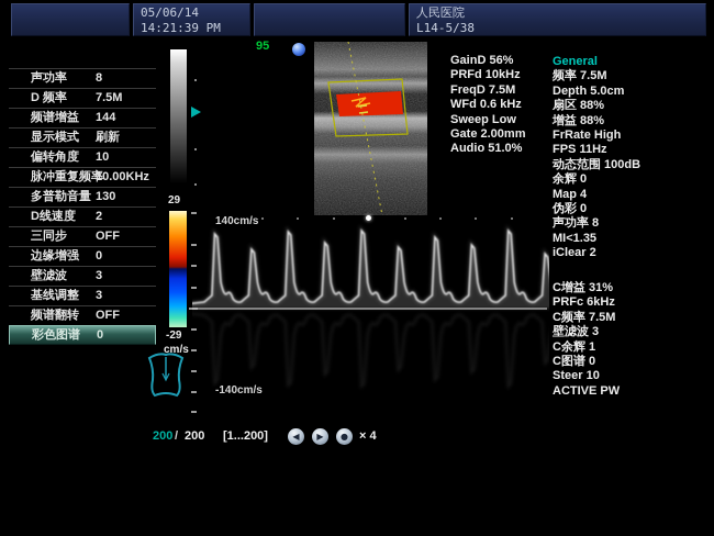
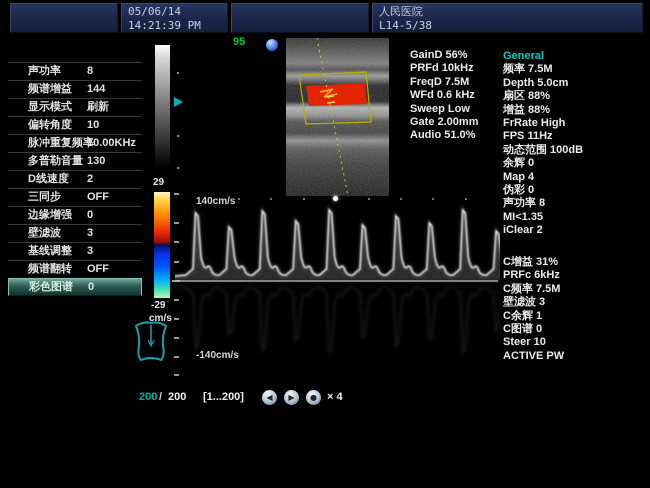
  05/06/14
  14:21:39 PM
  人民医院
  L14-5/38
  声功率
  8
- D 频率
- 7.5M
  频谱增益
  144
  显示模式
  刷新
  偏转角度
  10
  脉冲重复频率
  10.00KHz
  多普勒音量
  130
  D线速度
  2
  三同步
  OFF
  边缘增强
  0
  壁滤波
  3
  基线调整
  3
  频谱翻转
  OFF
  彩色图谱
  0
  29
  -29
  cm/s
  95
  GainD 56%
  PRFd 10kHz
  FreqD 7.5M
  WFd 0.6 kHz
  Sweep Low
  Gate 2.00mm
  Audio 51.0%
  General
  频率 7.5M
  Depth 5.0cm
  扇区 88%
  增益 88%
  FrRate High
  FPS 11Hz
  动态范围 100dB
  余辉 0
  Map 4
  伪彩 0
  声功率 8
  MI<1.35
  iClear 2
  C增益 31%
  PRFc 6kHz
  C频率 7.5M
  壁滤波 3
  C余辉 1
  C图谱 0
  Steer 10
  ACTIVE PW
  140cm/s
  -140cm/s
  200
  /
  200
  [1...200]
  ◀
  ▶
  ●
  × 4
